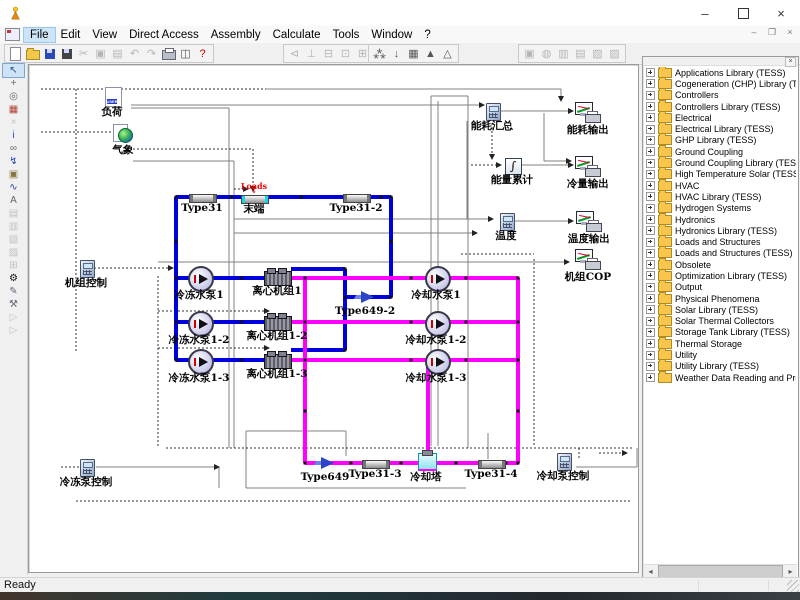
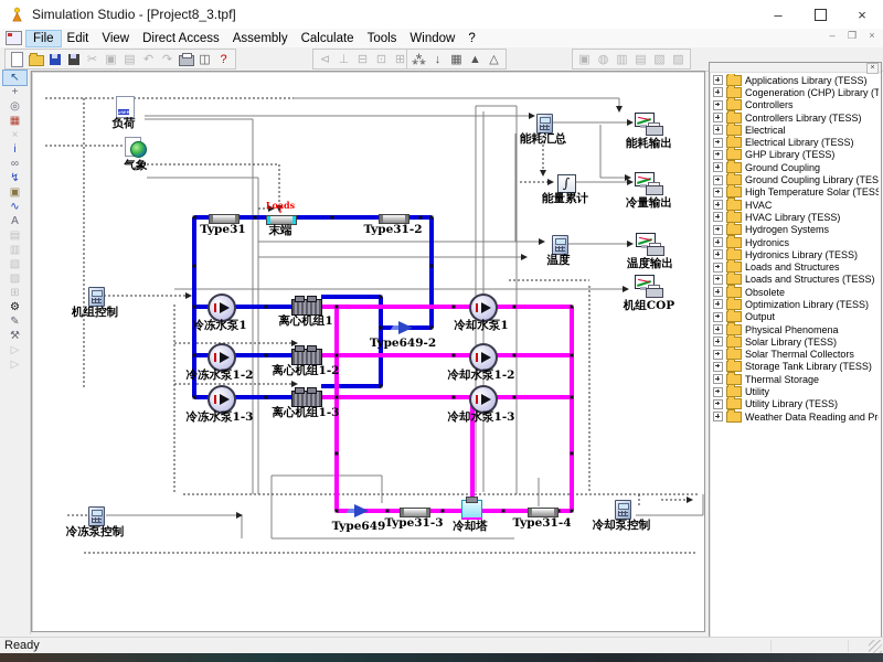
+ Simulation Studio - [Project8_3.tpf]
  –
  ×
  File
  Edit
  View
  Direct Access
  Assembly
  Calculate
  Tools
  Window
  ?
  –
  ❐
  ×
  ✂
  ▣
  ▤
  ↶
  ↷
  ◫
  ?
  ⊲
  ⊥
  ⊟
  ⊡
  ⊞
  ⁂
  ↓
  ▦
  ▲
  △
  ▣
  ◍
  ▥
  ▤
  ▧
  ▨
  ↖
  +
  ◎
  ▦
  ×
  i
  ∞
  ↯
  ▣
  ∿
  A
  ▤
  ▥
  ▧
  ▨
  ⊞
  ⚙
  ✎
  ⚒
  ▷
  ▷
  负荷
  气象
  Type31
  末端
  Loads
  ↓
  Type31-2
  能耗汇总
  能耗输出
  ∫
  能量累计
  冷量输出
  温度
  温度输出
  机组COP
  机组控制
  冷冻水泵1
  离心机组1
  Type649-2
  冷却水泵1
  冷冻水泵1-2
  离心机组1-2
  冷却水泵1-2
  冷冻水泵1-3
  离心机组1-3
  冷却水泵1-3
  冷冻泵控制
  Type649
  Type31-3
  冷却塔
  Type31-4
  冷却泵控制
  Applications Library (TESS)
  Cogeneration (CHP) Library (T
  Controllers
  Controllers Library (TESS)
  Electrical
  Electrical Library (TESS)
  GHP Library (TESS)
  Ground Coupling
  Ground Coupling Library (TES
  High Temperature Solar (TESS
  HVAC
  HVAC Library (TESS)
  Hydrogen Systems
  Hydronics
  Hydronics Library (TESS)
  Loads and Structures
  Loads and Structures (TESS)
  Obsolete
  Optimization Library (TESS)
  Output
  Physical Phenomena
  Solar Library (TESS)
  Solar Thermal Collectors
  Storage Tank Library (TESS)
  Thermal Storage
  Utility
  Utility Library (TESS)
  Weather Data Reading and Pr
- ◂
- ▸
  Ready
